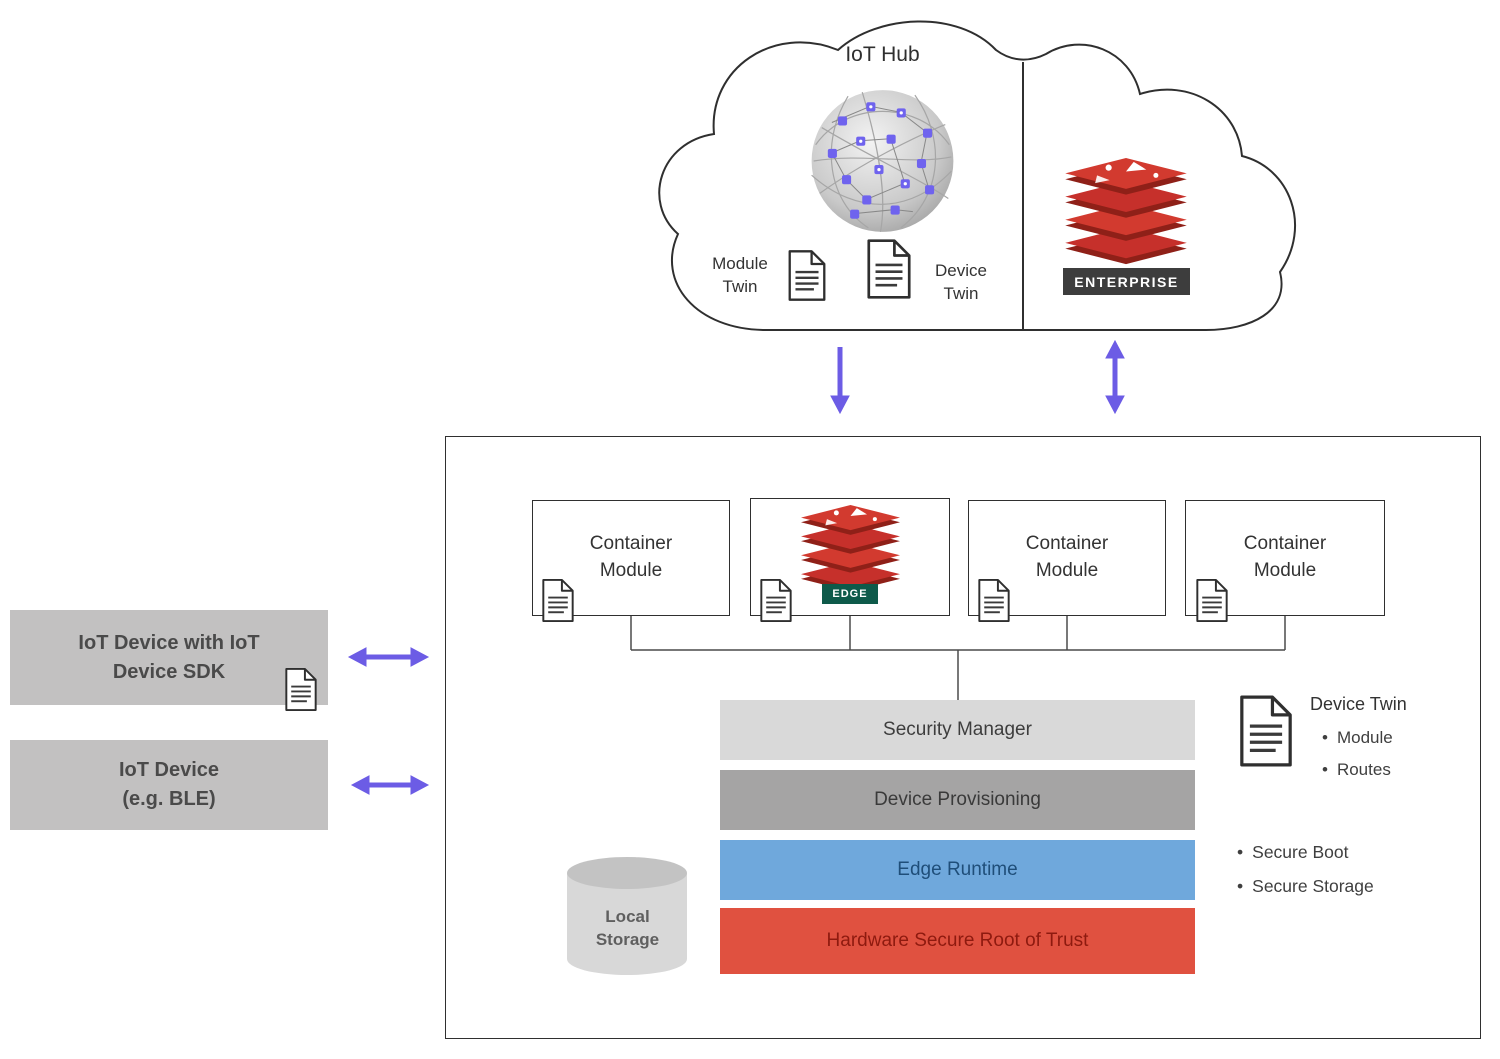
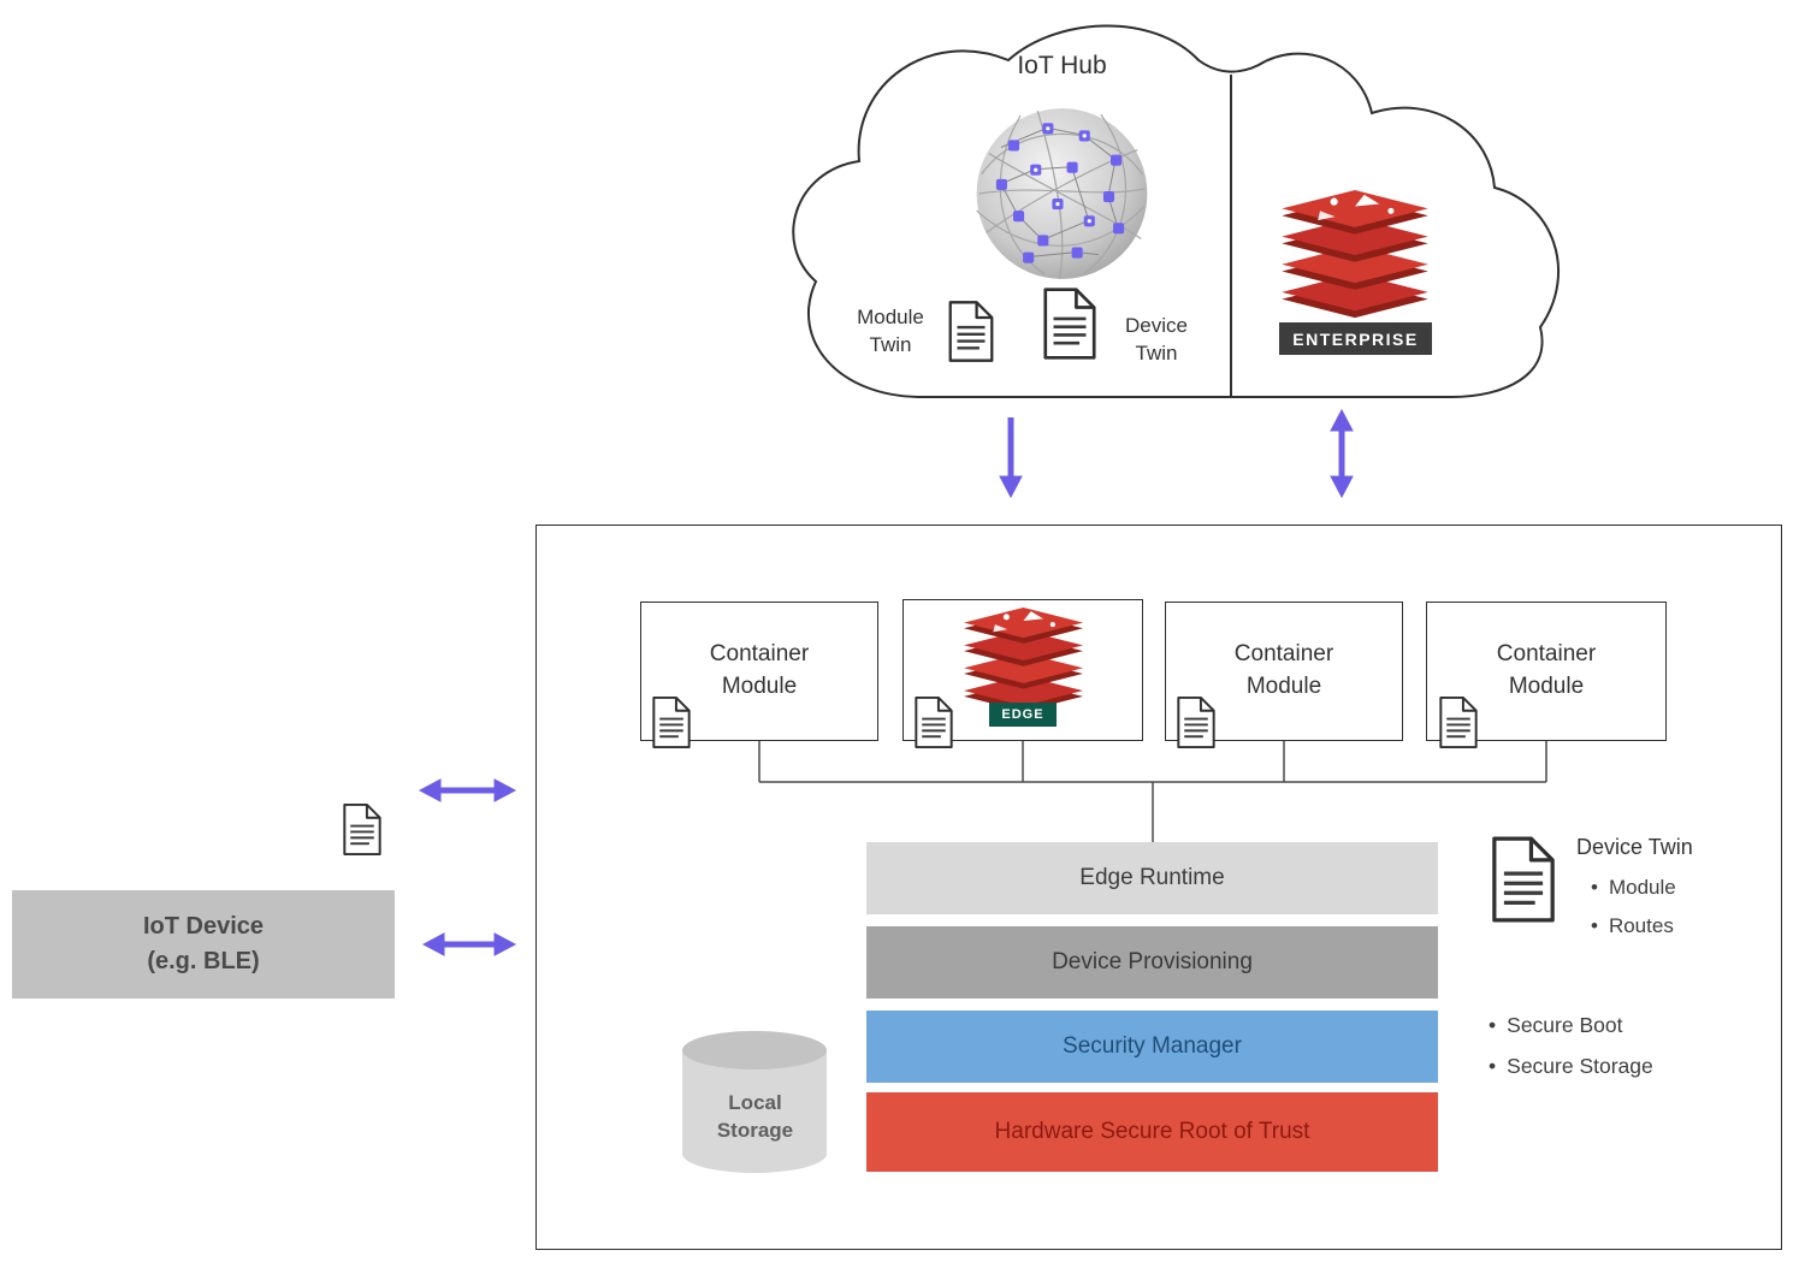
  IoT Hub
  Module Twin
  Device Twin
  ENTERPRISE
- IoT Device with IoT Device SDK
  IoT Device (e.g. BLE)
  Container Module
  EDGE
  Container Module
  Container Module
- Security Manager
+ Edge Runtime
  Device Provisioning
- Edge Runtime
+ Security Manager
  Hardware Secure Root of Trust
  Local Storage
  Device Twin
  Module
  Routes
  Secure Boot
  Secure Storage
